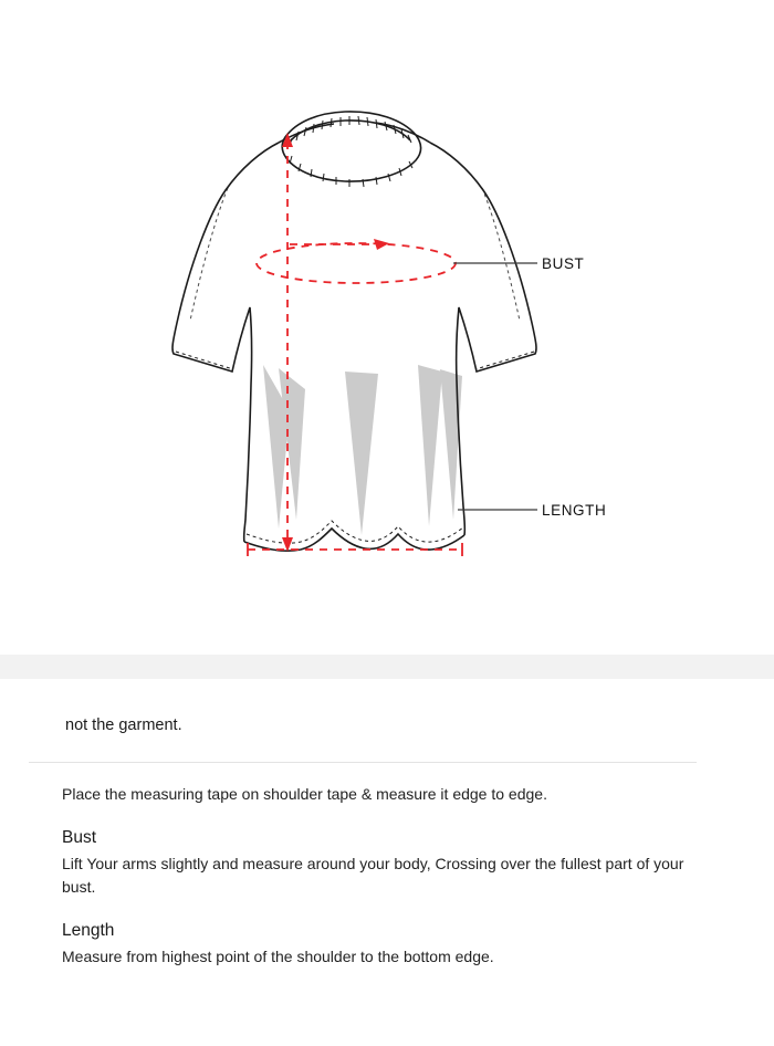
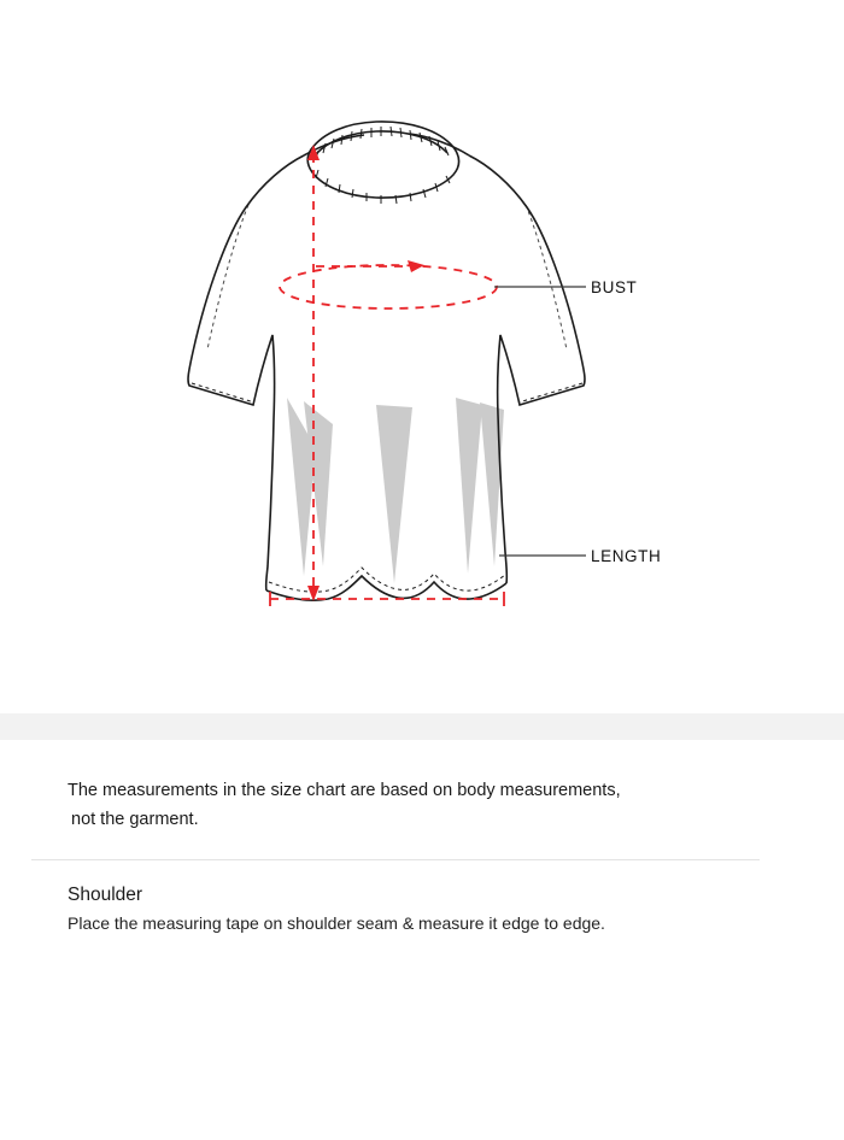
  BUST
  LENGTH
+ The measurements in the size chart are based on body measurements,
  not the garment.
+ Shoulder
- Place the measuring tape on shoulder tape & measure it edge to edge.
+ Place the measuring tape on shoulder seam & measure it edge to edge.
- Bust
- Lift Your arms slightly and measure around your body, Crossing over the fullest part of your bust.
- Length
- Measure from highest point of the shoulder to the bottom edge.
